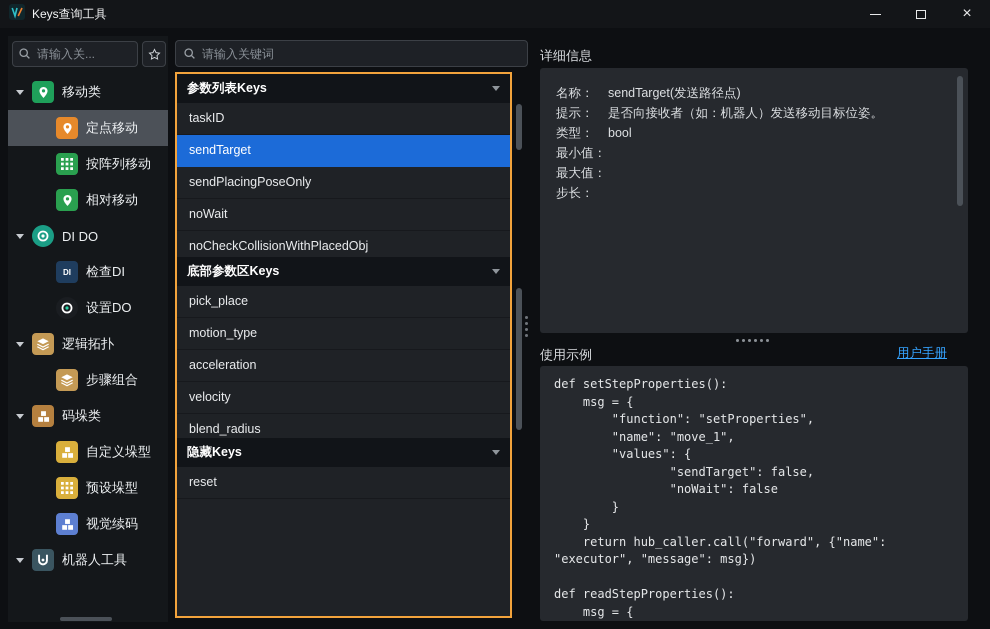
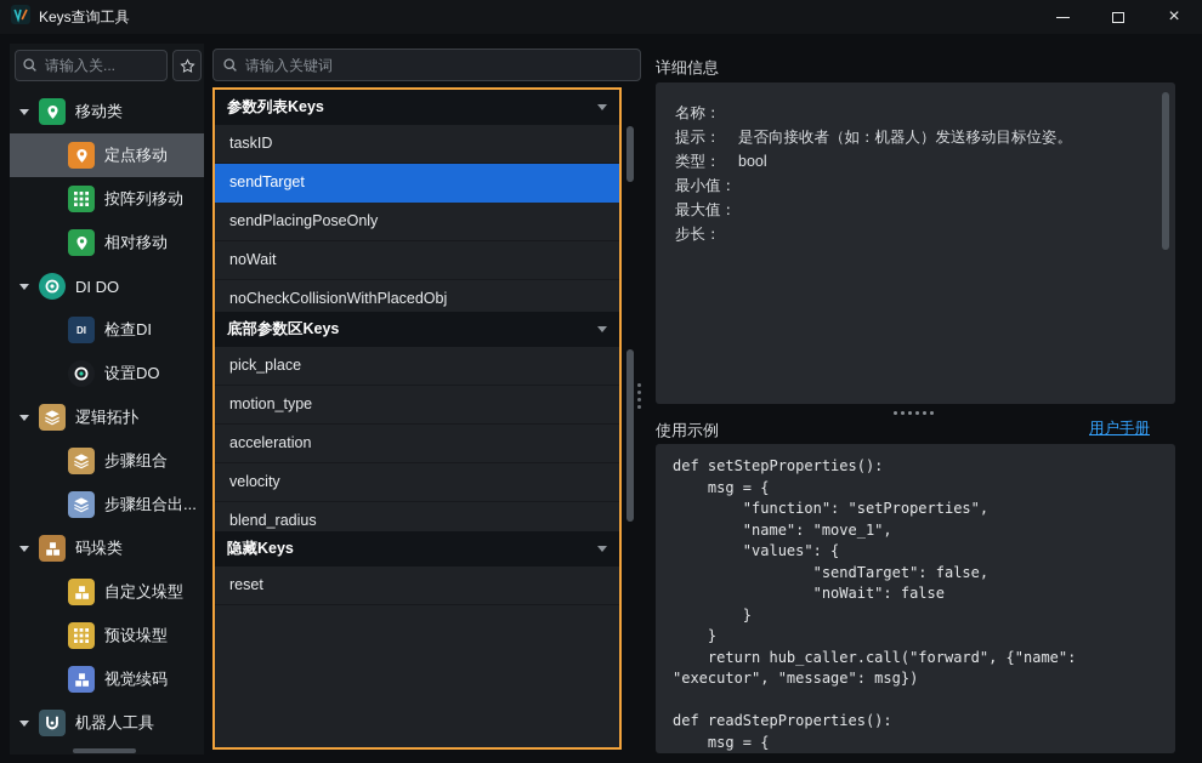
  Keys查询工具
  ×
  请输入关...
  移动类
  定点移动
  按阵列移动
  相对移动
  DI DO
  DI
  检查DI
  设置DO
  逻辑拓扑
  步骤组合
+ 步骤组合出...
  码垛类
  自定义垛型
  预设垛型
  视觉续码
  机器人工具
  请输入关键词
  参数列表Keys
  taskID
  sendTarget
  sendPlacingPoseOnly
  noWait
  noCheckCollisionWithPlacedObj
  底部参数区Keys
  pick_place
  motion_type
  acceleration
  velocity
  blend_radius
  隐藏Keys
  reset
  详细信息
  名称：
- sendTarget(发送路径点)
  提示：
  是否向接收者（如：机器人）发送移动目标位姿。
  类型：
  bool
  最小值：
  最大值：
  步长：
  使用示例
  用户手册
  def setStepProperties():
  msg = {
  "function": "setProperties",
  "name": "move_1",
  "values": {
  "sendTarget": false,
  "noWait": false
  }
  }
  return hub_caller.call("forward", {"name": "executor", "message": msg})
  def readStepProperties():
  msg = {
